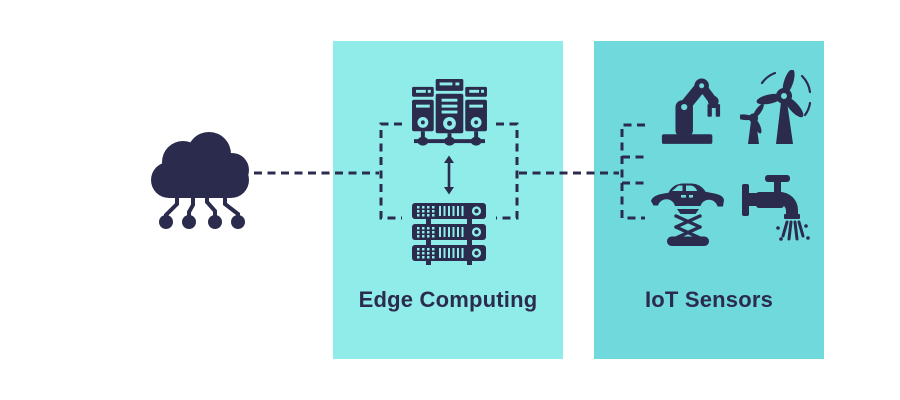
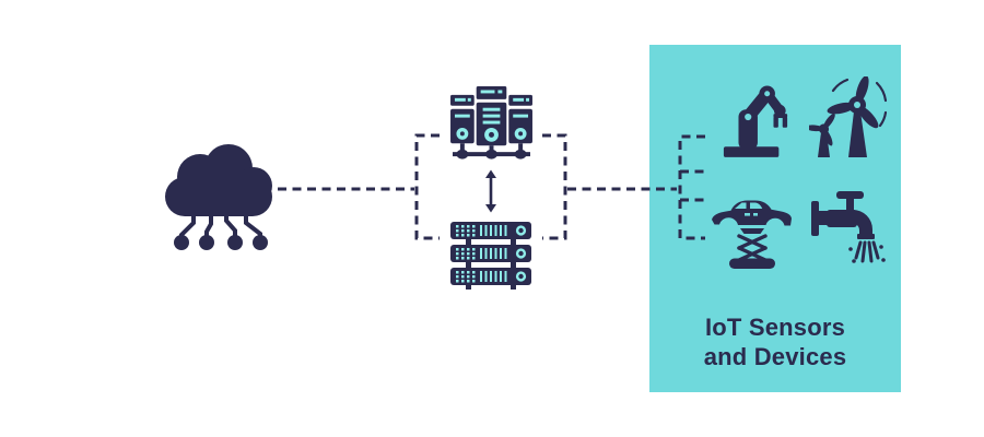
- Edge Computing
  IoT Sensors
+ and Devices
